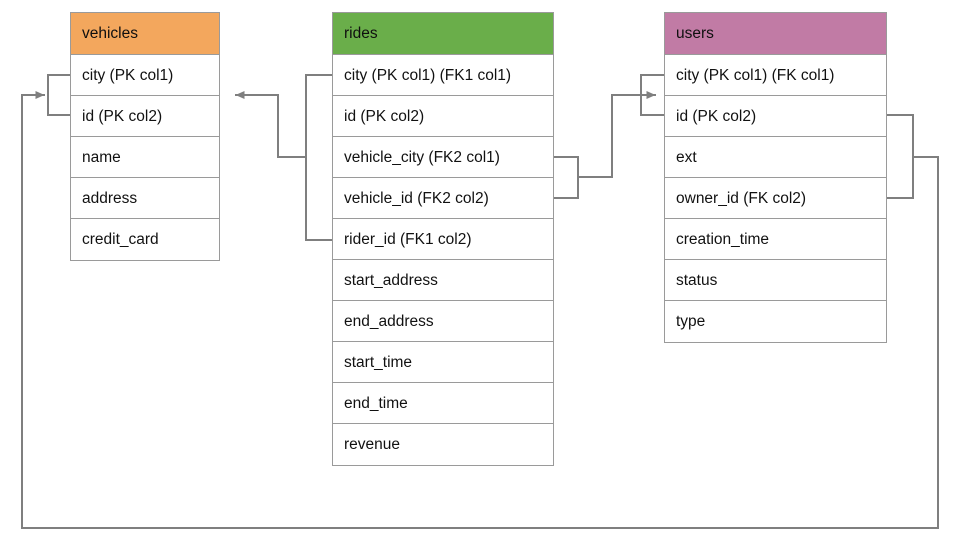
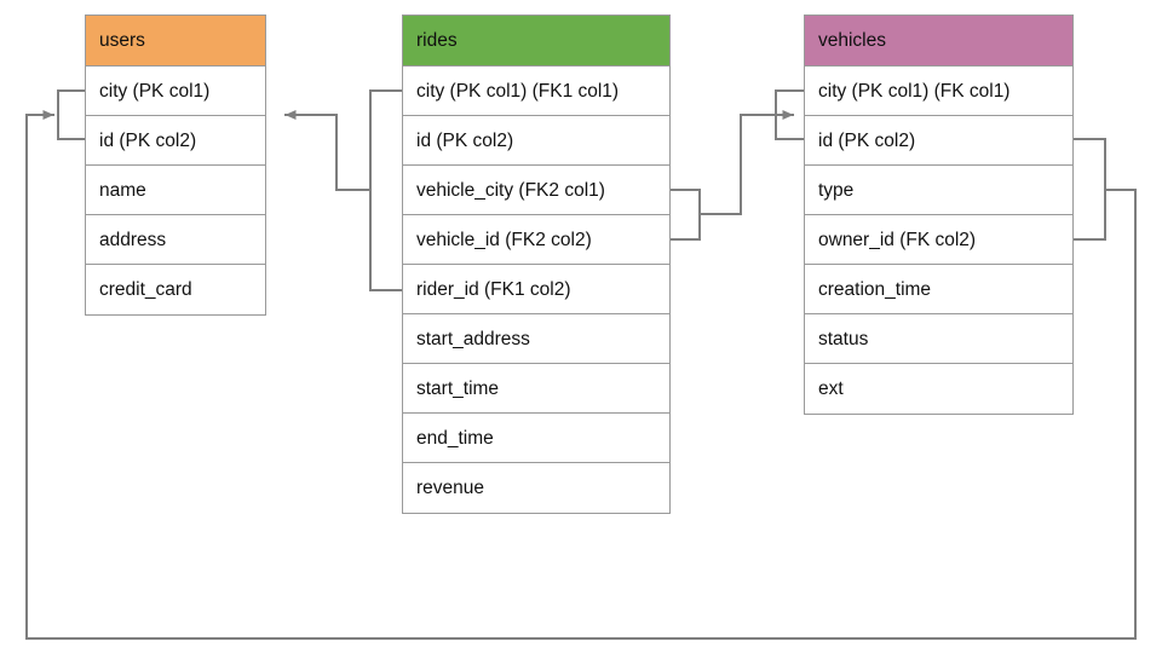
- vehicles
+ users
  city (PK col1)
  id (PK col2)
  name
  address
  credit_card
  rides
  city (PK col1) (FK1 col1)
  id (PK col2)
  vehicle_city (FK2 col1)
  vehicle_id (FK2 col2)
  rider_id (FK1 col2)
  start_address
- end_address
  start_time
  end_time
  revenue
- users
+ vehicles
  city (PK col1) (FK col1)
  id (PK col2)
- ext
+ type
  owner_id (FK col2)
  creation_time
  status
- type
+ ext
